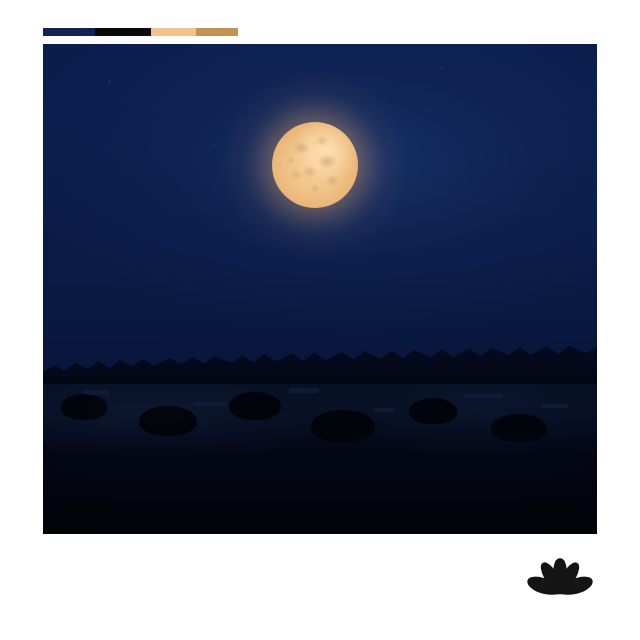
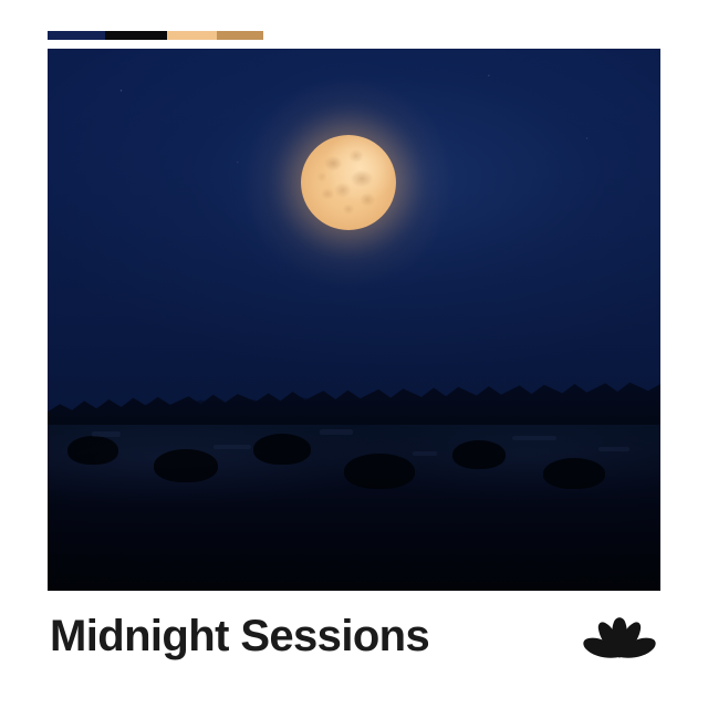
+ Midnight Sessions
